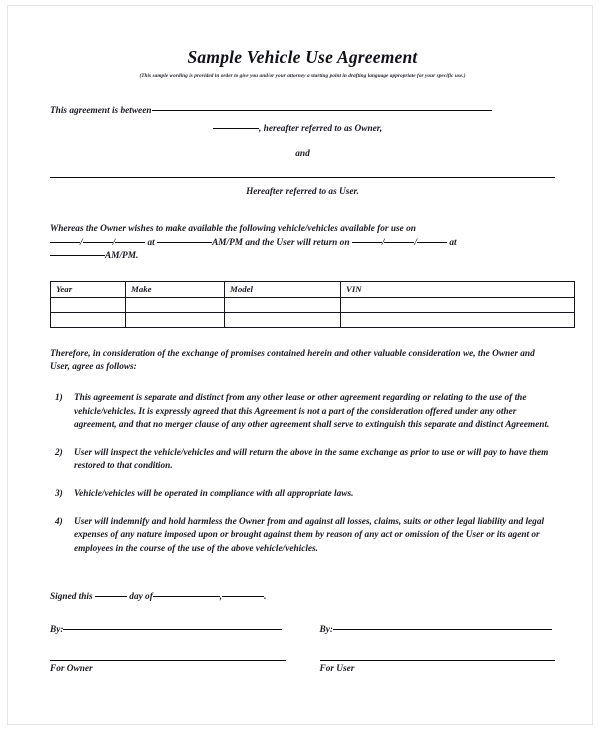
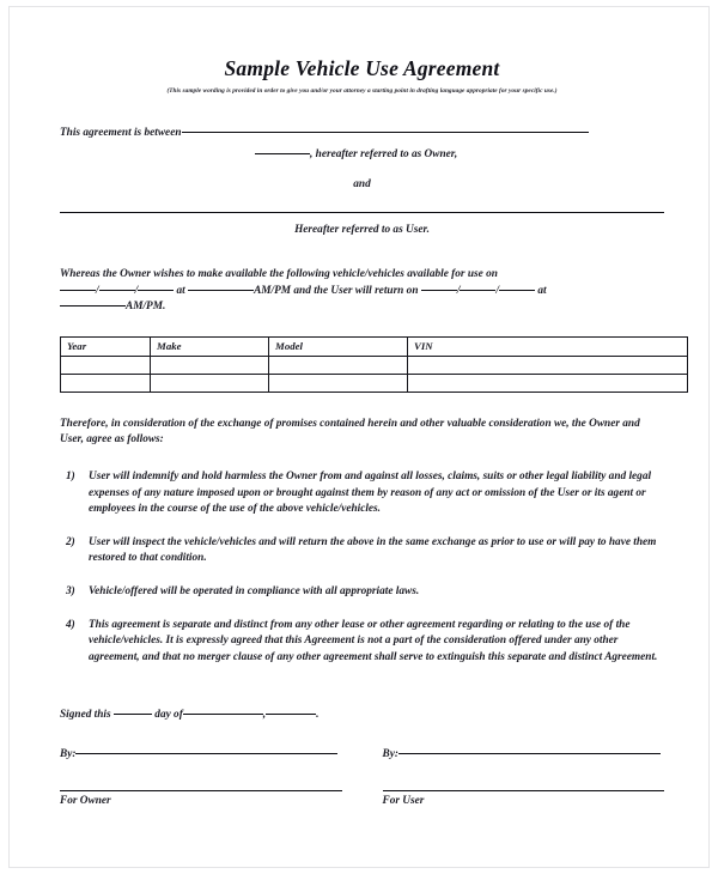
  Sample Vehicle Use Agreement
  This agreement is between
  , hereafter referred to as Owner,
  and
  Hereafter referred to as User.
  Whereas the Owner wishes to make available the following vehicle/vehicles available for use on
  / / at AM/PM and the User will return on / / at
  AM/PM.
  Year	Make	Model	VIN
  Therefore, in consideration of the exchange of promises contained herein and other valuable consideration we, the Owner and User, agree as follows:
  1)
- This agreement is separate and distinct from any other lease or other agreement regarding or relating to the use of the vehicle/vehicles. It is expressly agreed that this Agreement is not a part of the consideration offered under any other agreement, and that no merger clause of any other agreement shall serve to extinguish this separate and distinct Agreement.
+ User will indemnify and hold harmless the Owner from and against all losses, claims, suits or other legal liability and legal expenses of any nature imposed upon or brought against them by reason of any act or omission of the User or its agent or employees in the course of the use of the above vehicle/vehicles.
  2)
  User will inspect the vehicle/vehicles and will return the above in the same exchange as prior to use or will pay to have them restored to that condition.
  3)
- Vehicle/vehicles will be operated in compliance with all appropriate laws.
+ Vehicle/offered will be operated in compliance with all appropriate laws.
  4)
- User will indemnify and hold harmless the Owner from and against all losses, claims, suits or other legal liability and legal expenses of any nature imposed upon or brought against them by reason of any act or omission of the User or its agent or employees in the course of the use of the above vehicle/vehicles.
+ This agreement is separate and distinct from any other lease or other agreement regarding or relating to the use of the vehicle/vehicles. It is expressly agreed that this Agreement is not a part of the consideration offered under any other agreement, and that no merger clause of any other agreement shall serve to extinguish this separate and distinct Agreement.
  Signed this day of , .
  By:
  For Owner
  By:
  For User
